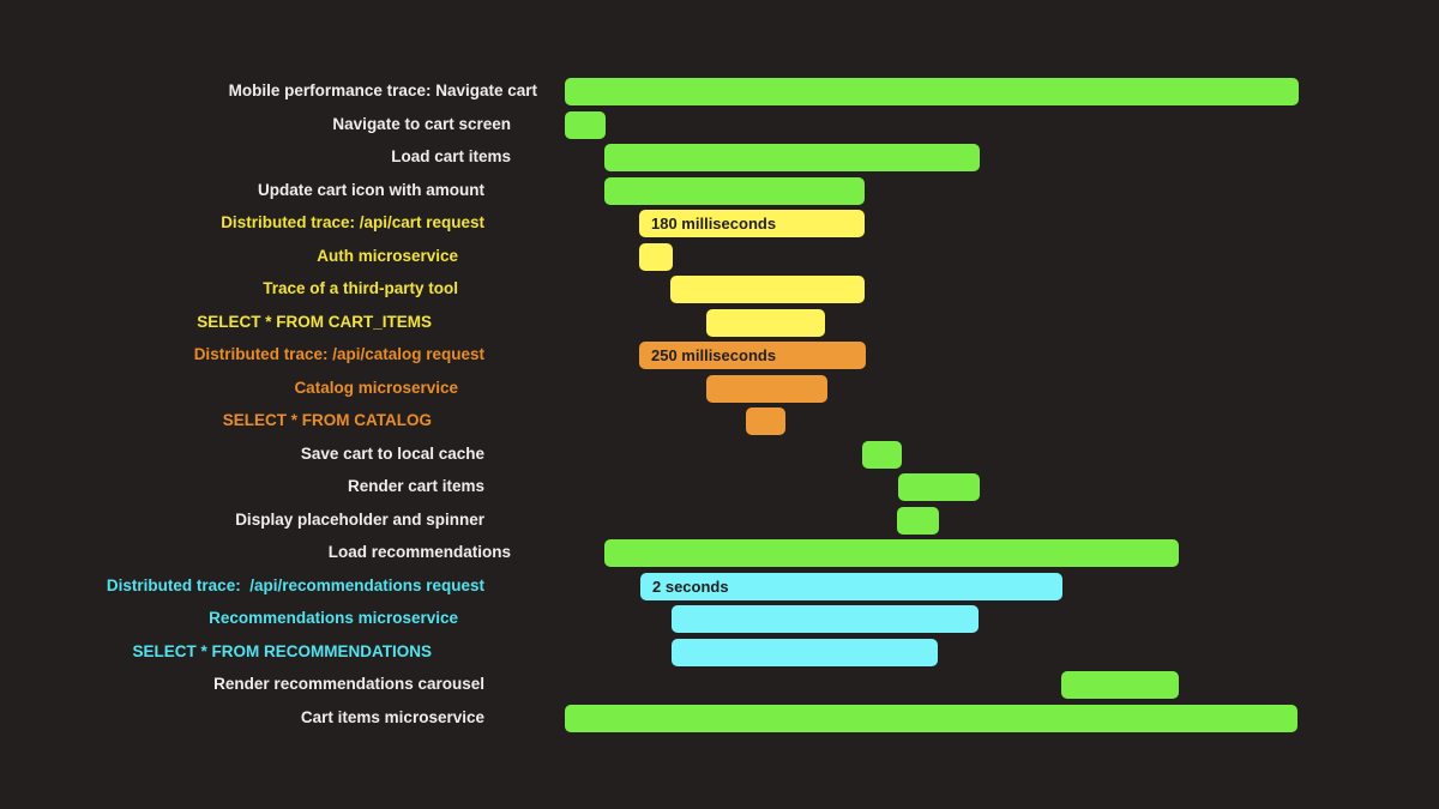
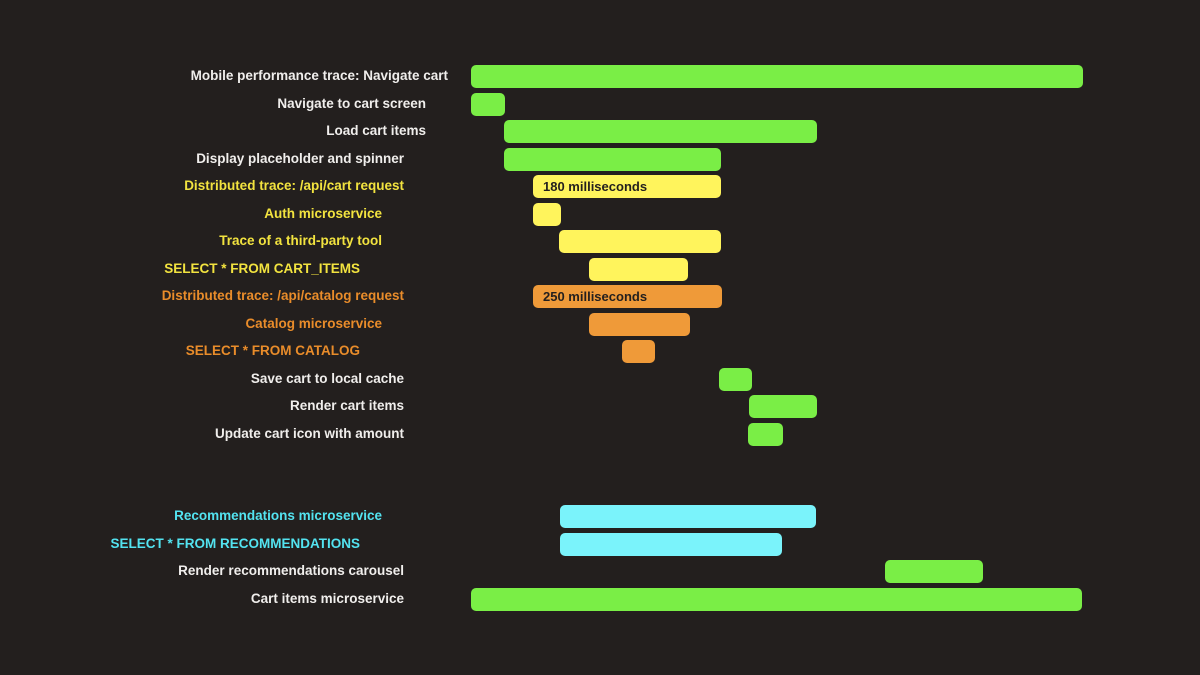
  Mobile performance trace: Navigate cart
  Navigate to cart screen
  Load cart items
- Update cart icon with amount
+ Display placeholder and spinner
  Distributed trace: /api/cart request
  180 milliseconds
  Auth microservice
  Trace of a third-party tool
  SELECT * FROM CART_ITEMS
  Distributed trace: /api/catalog request
  250 milliseconds
  Catalog microservice
  SELECT * FROM CATALOG
  Save cart to local cache
  Render cart items
- Display placeholder and spinner
+ Update cart icon with amount
- Load recommendations
- Distributed trace: /api/recommendations request
- 2 seconds
  Recommendations microservice
  SELECT * FROM RECOMMENDATIONS
  Render recommendations carousel
  Cart items microservice
